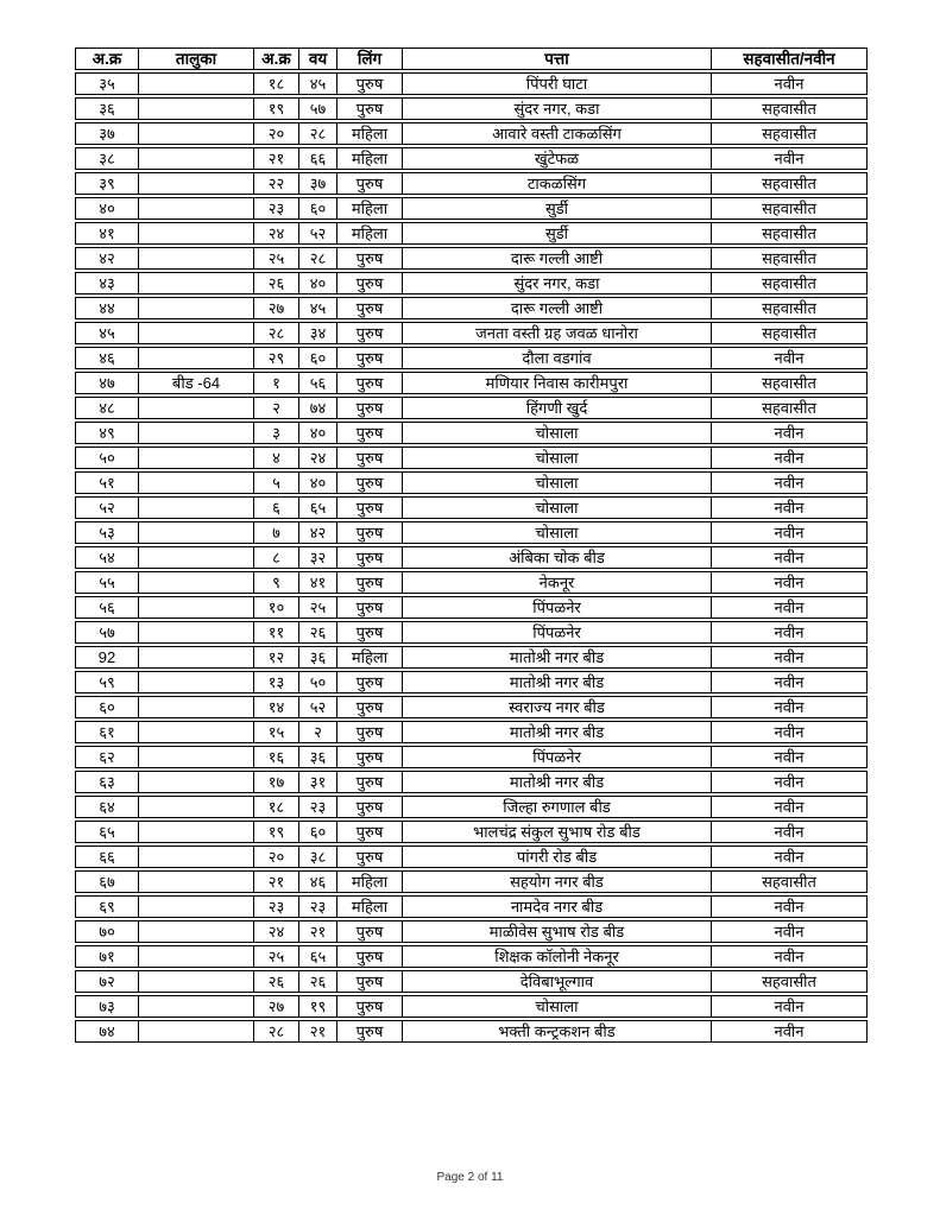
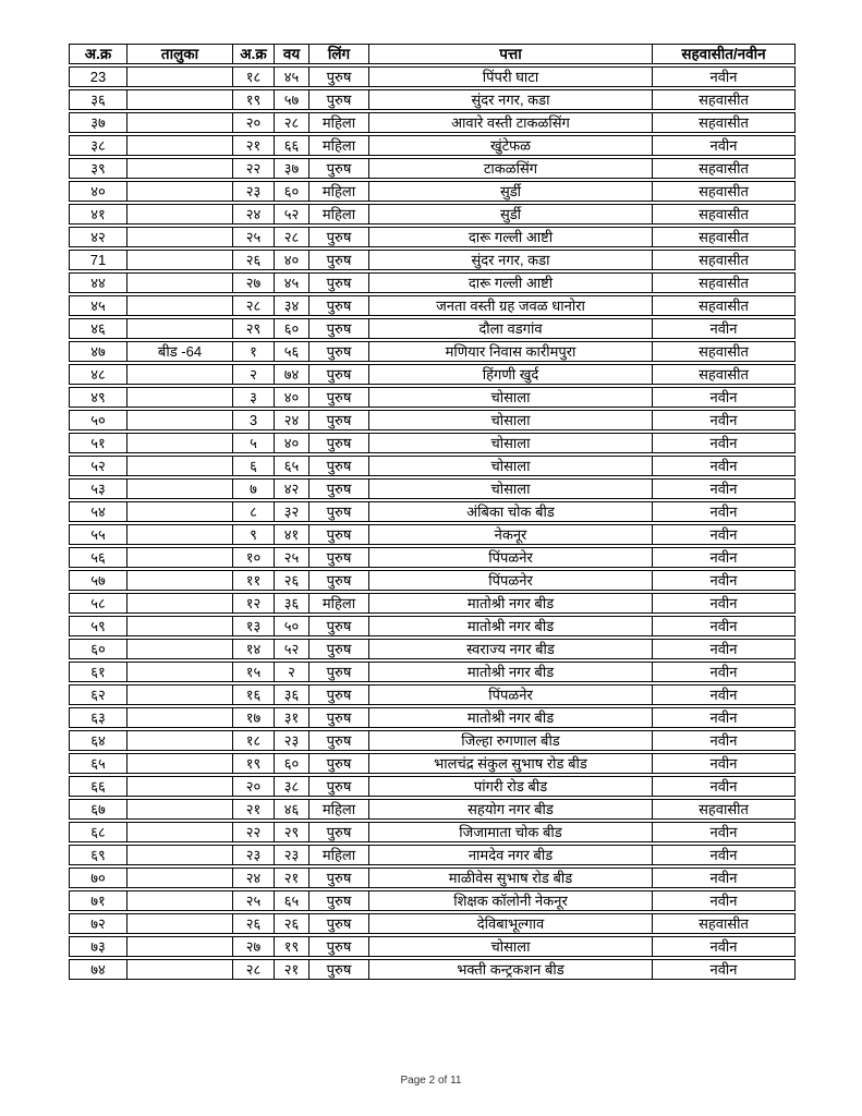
  अ.क्र	तालुका	अ.क्र	वय	लिंग	पत्ता	सहवासीत/नवीन
- ३५		१८	४५	पुरुष	पिंपरी घाटा	नवीन
+ 23		१८	४५	पुरुष	पिंपरी घाटा	नवीन
  ३६		१९	५७	पुरुष	सुंदर नगर, कडा	सहवासीत
  ३७		२०	२८	महिला	आवारे वस्ती टाकळसिंग	सहवासीत
  ३८		२१	६६	महिला	खुंटेफळ	नवीन
  ३९		२२	३७	पुरुष	टाकळसिंग	सहवासीत
  ४०		२३	६०	महिला	सुर्डी	सहवासीत
  ४१		२४	५२	महिला	सुर्डी	सहवासीत
  ४२		२५	२८	पुरुष	दारू गल्ली आष्टी	सहवासीत
- ४३		२६	४०	पुरुष	सुंदर नगर, कडा	सहवासीत
+ 71		२६	४०	पुरुष	सुंदर नगर, कडा	सहवासीत
  ४४		२७	४५	पुरुष	दारू गल्ली आष्टी	सहवासीत
  ४५		२८	३४	पुरुष	जनता वस्ती ग्रह जवळ धानोरा	सहवासीत
  ४६		२९	६०	पुरुष	दौला वडगांव	नवीन
  ४७	बीड -64	१	५६	पुरुष	मणियार निवास कारीमपुरा	सहवासीत
  ४८		२	७४	पुरुष	हिंगणी खुर्द	सहवासीत
  ४९		३	४०	पुरुष	चोसाला	नवीन
- ५०		४	२४	पुरुष	चोसाला	नवीन
+ ५०		3	२४	पुरुष	चोसाला	नवीन
  ५१		५	४०	पुरुष	चोसाला	नवीन
  ५२		६	६५	पुरुष	चोसाला	नवीन
  ५३		७	४२	पुरुष	चोसाला	नवीन
  ५४		८	३२	पुरुष	अंबिका चोक बीड	नवीन
  ५५		९	४१	पुरुष	नेकनूर	नवीन
  ५६		१०	२५	पुरुष	पिंपळनेर	नवीन
  ५७		११	२६	पुरुष	पिंपळनेर	नवीन
- 92		१२	३६	महिला	मातोश्री नगर बीड	नवीन
+ ५८		१२	३६	महिला	मातोश्री नगर बीड	नवीन
  ५९		१३	५०	पुरुष	मातोश्री नगर बीड	नवीन
  ६०		१४	५२	पुरुष	स्वराज्य नगर बीड	नवीन
  ६१		१५	२	पुरुष	मातोश्री नगर बीड	नवीन
  ६२		१६	३६	पुरुष	पिंपळनेर	नवीन
  ६३		१७	३१	पुरुष	मातोश्री नगर बीड	नवीन
  ६४		१८	२३	पुरुष	जिल्हा रुगणाल बीड	नवीन
  ६५		१९	६०	पुरुष	भालचंद्र संकुल सुभाष रोड बीड	नवीन
  ६६		२०	३८	पुरुष	पांगरी रोड बीड	नवीन
  ६७		२१	४६	महिला	सहयोग नगर बीड	सहवासीत
+ ६८		२२	२९	पुरुष	जिजामाता चोक बीड	नवीन
  ६९		२३	२३	महिला	नामदेव नगर बीड	नवीन
  ७०		२४	२१	पुरुष	माळीवेस सुभाष रोड बीड	नवीन
  ७१		२५	६५	पुरुष	शिक्षक कॉलोनी नेकनूर	नवीन
  ७२		२६	२६	पुरुष	देविबाभूल्गाव	सहवासीत
  ७३		२७	१९	पुरुष	चोसाला	नवीन
  ७४		२८	२१	पुरुष	भक्ती कन्ट्रकशन बीड	नवीन
  Page 2 of 11
